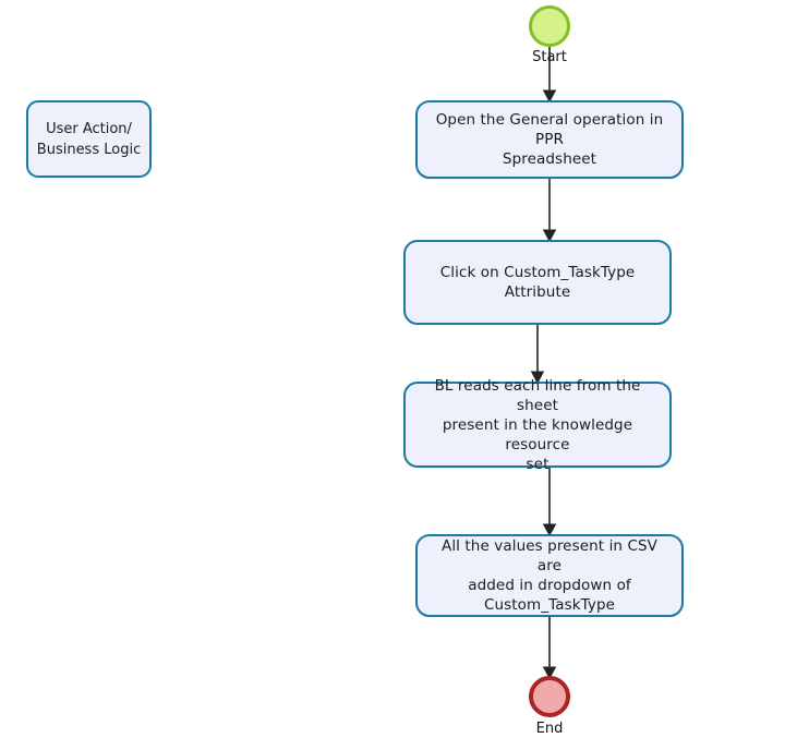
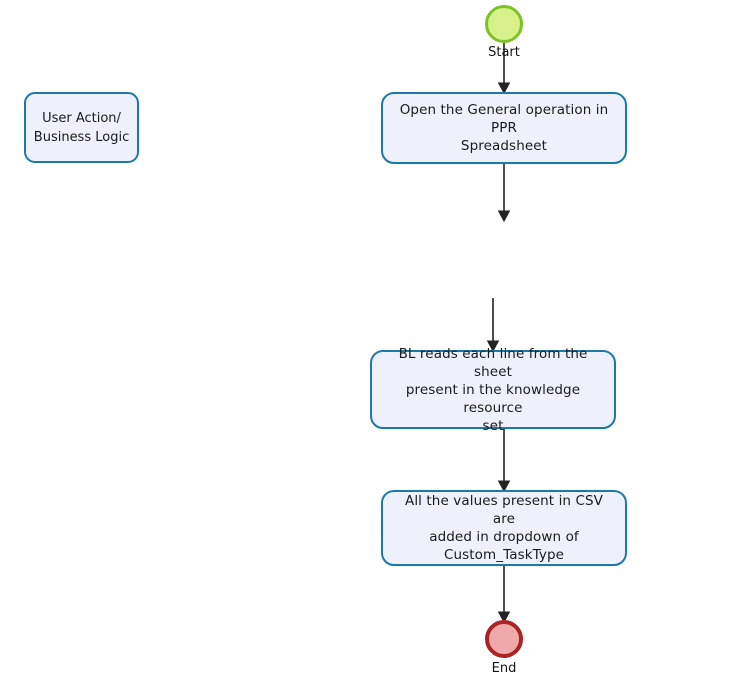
  User Action/
  Business Logic
  Start
  Open the General operation in PPR
  Spreadsheet
- Click on Custom_TaskType Attribute
  BL reads each line from the sheet
  present in the knowledge resource
  set
  All the values present in CSV are
  added in dropdown of
  Custom_TaskType
  End
